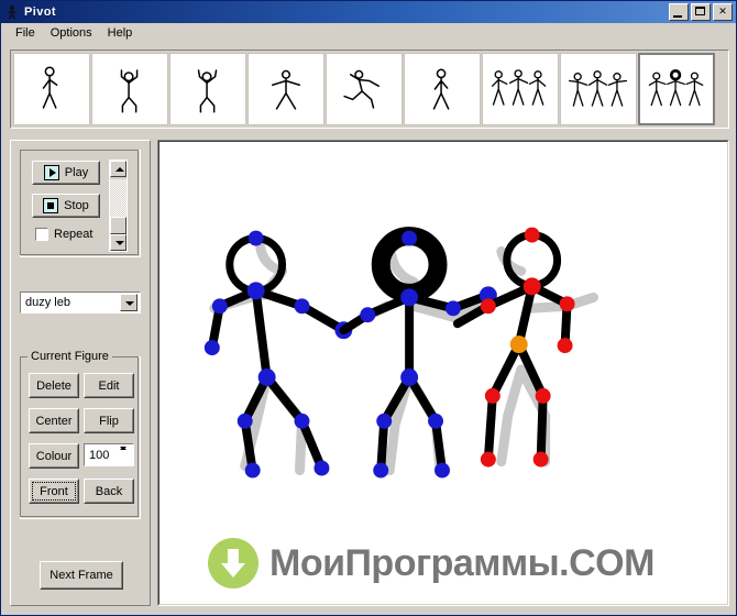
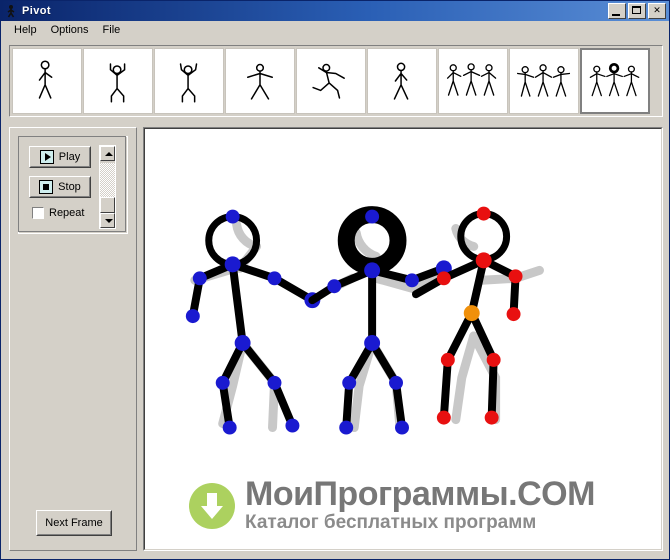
  Pivot
  ✕
- File
+ Help
  Options
- Help
+ File
  Play
  Stop
  Repeat
- duzy leb
- Current Figure
- Delete
- Edit
- Center
- Flip
- Colour
- 100
- Front
- Back
  Next Frame
  МоиПрограммы.COM
+ Каталог бесплатных программ
